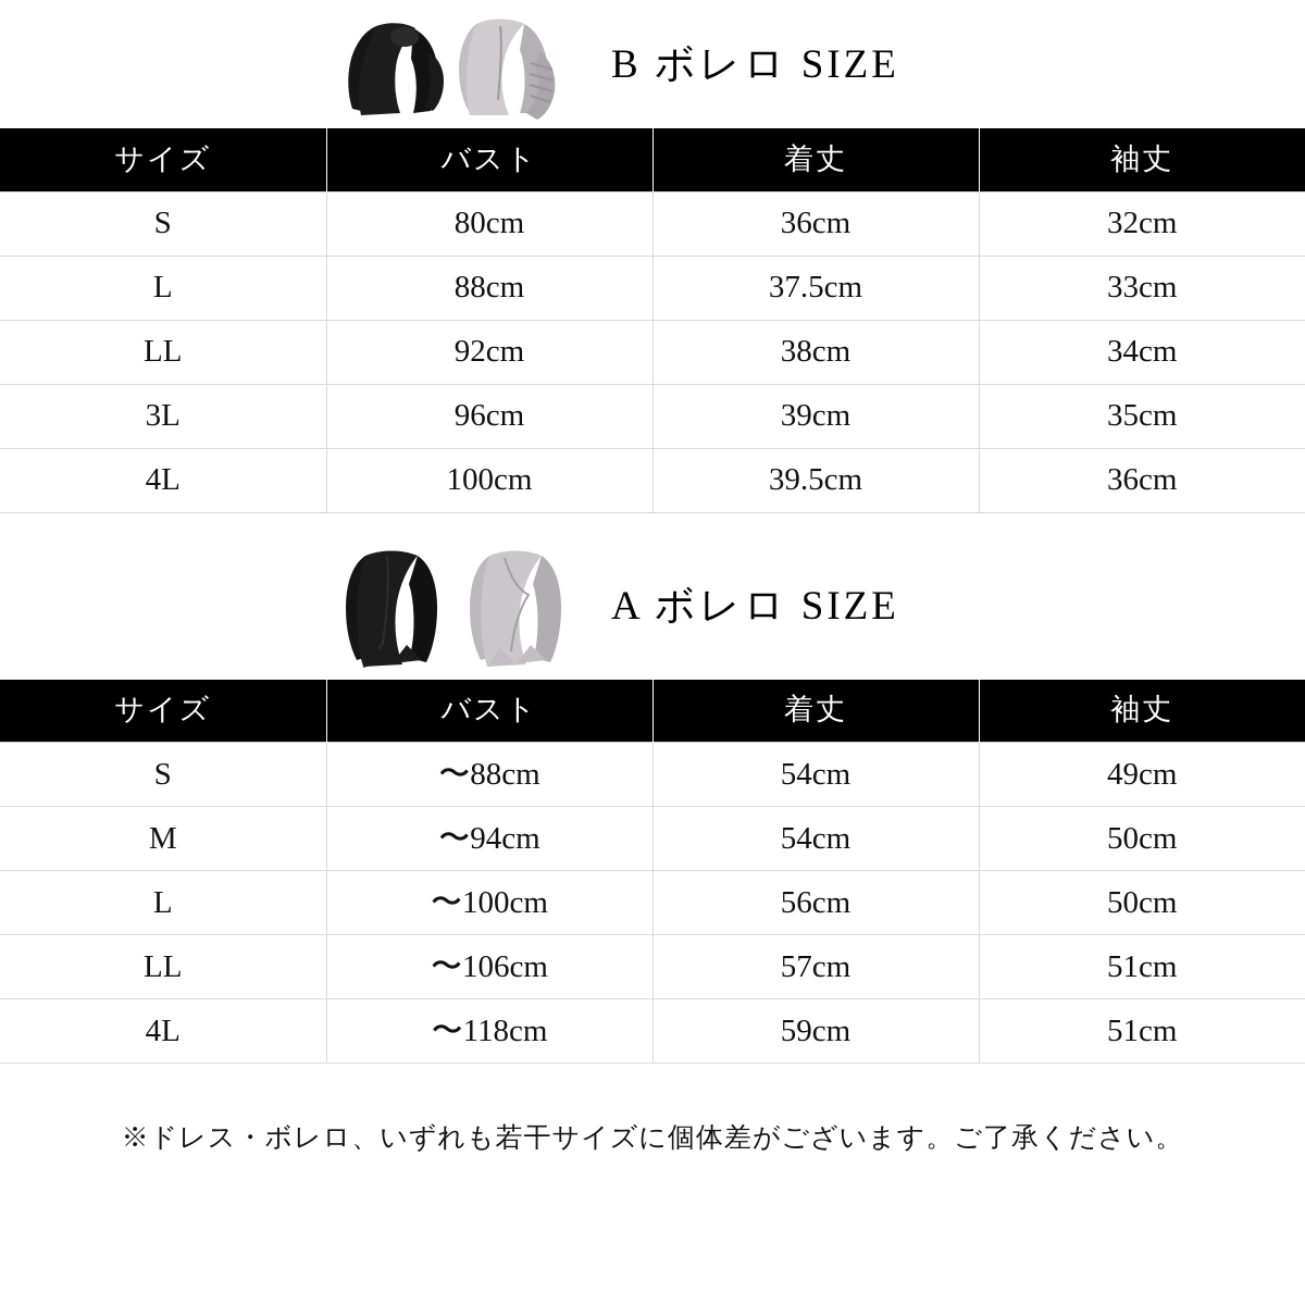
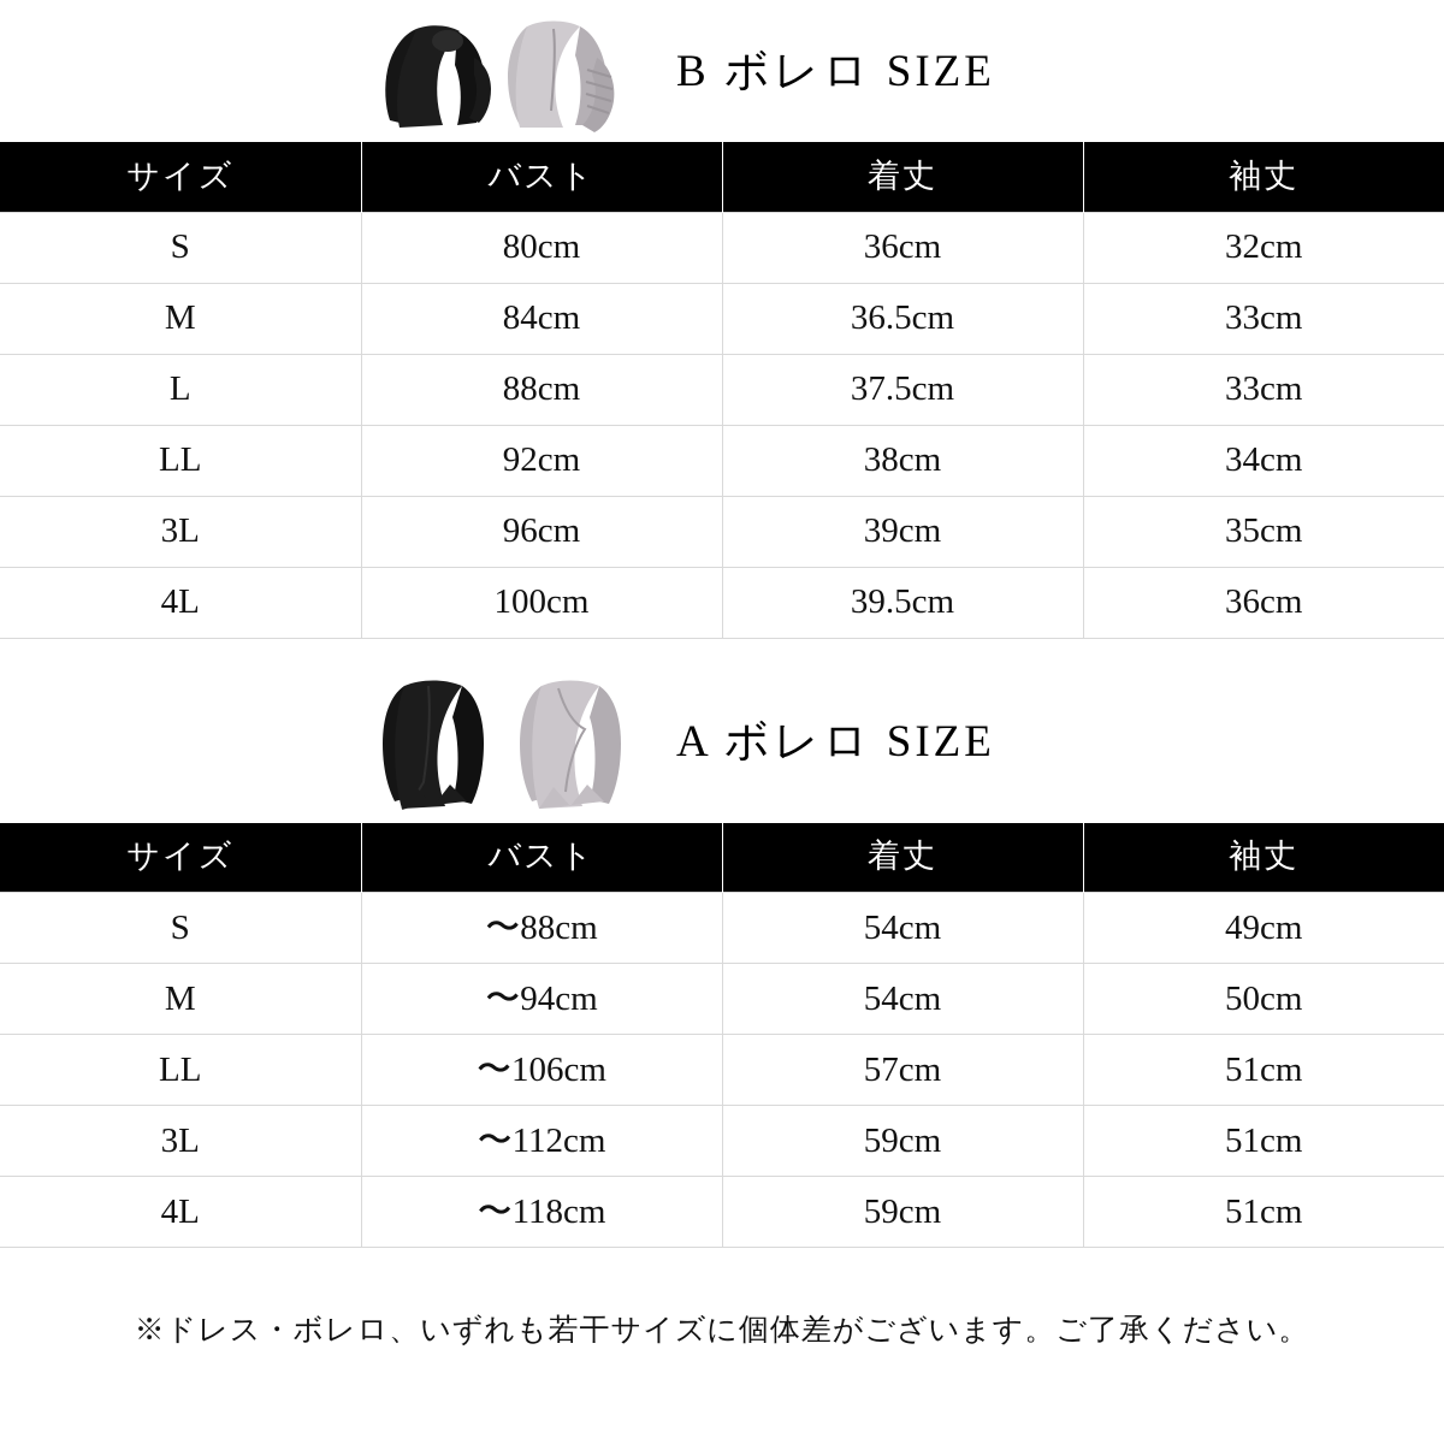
  B ボレロ SIZE
  サイズ	バスト	着丈	袖丈
  S	80cm	36cm	32cm
+ M	84cm	36.5cm	33cm
  L	88cm	37.5cm	33cm
  LL	92cm	38cm	34cm
  3L	96cm	39cm	35cm
  4L	100cm	39.5cm	36cm
  A ボレロ SIZE
  サイズ	バスト	着丈	袖丈
  S	〜88cm	54cm	49cm
  M	〜94cm	54cm	50cm
- L	〜100cm	56cm	50cm
  LL	〜106cm	57cm	51cm
+ 3L	〜112cm	59cm	51cm
  4L	〜118cm	59cm	51cm
  ※ドレス・ボレロ、いずれも若干サイズに個体差がございます。ご了承ください。
